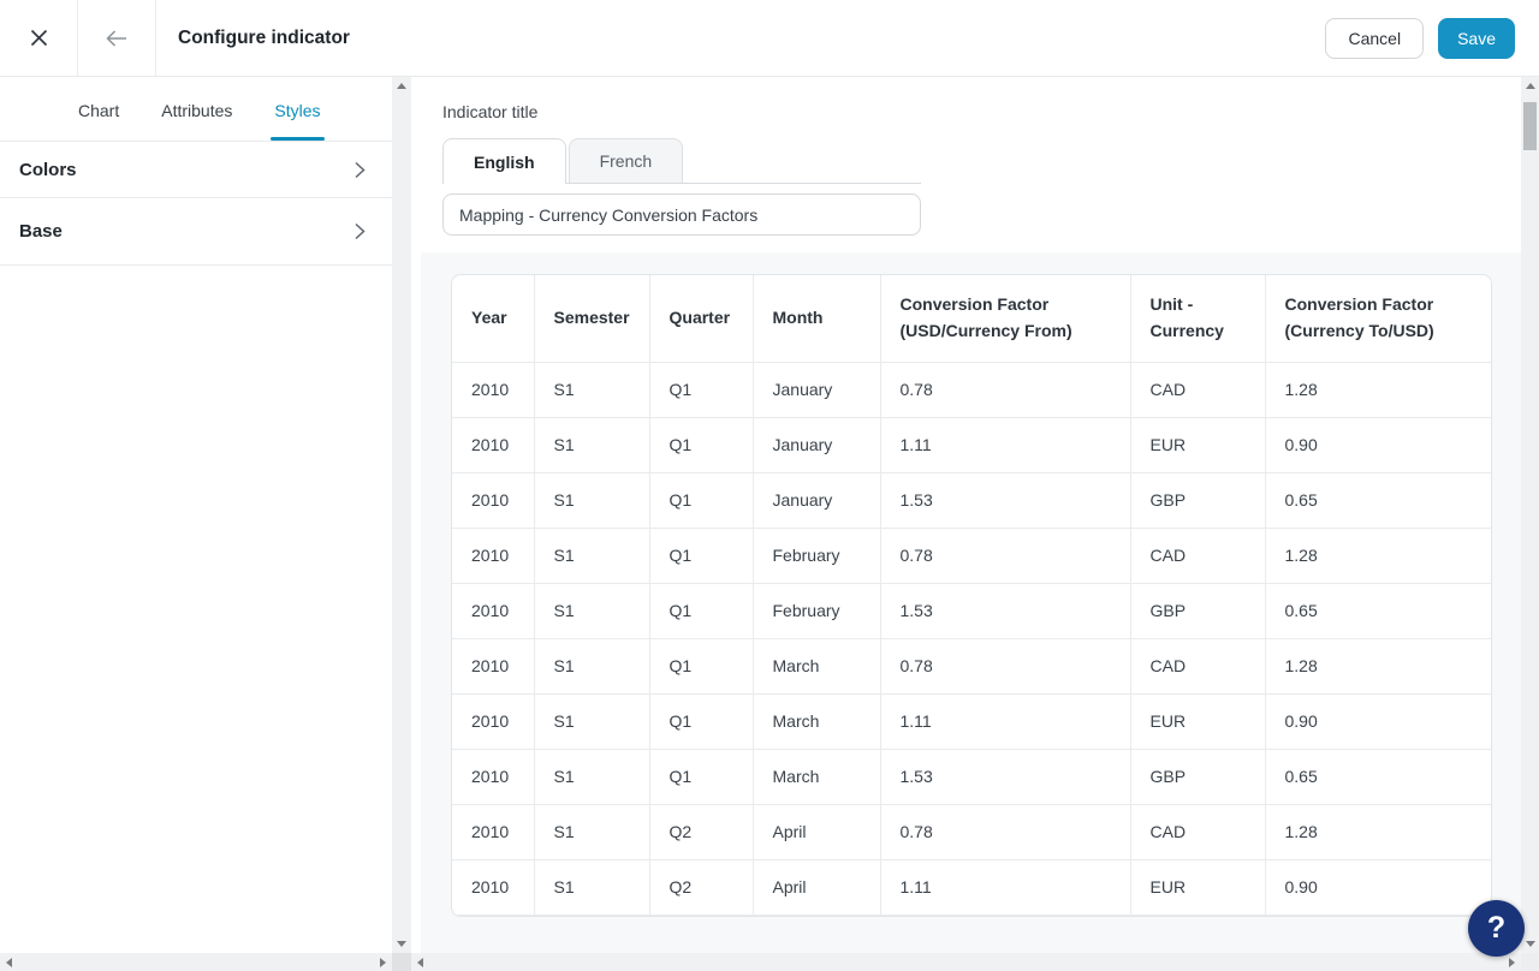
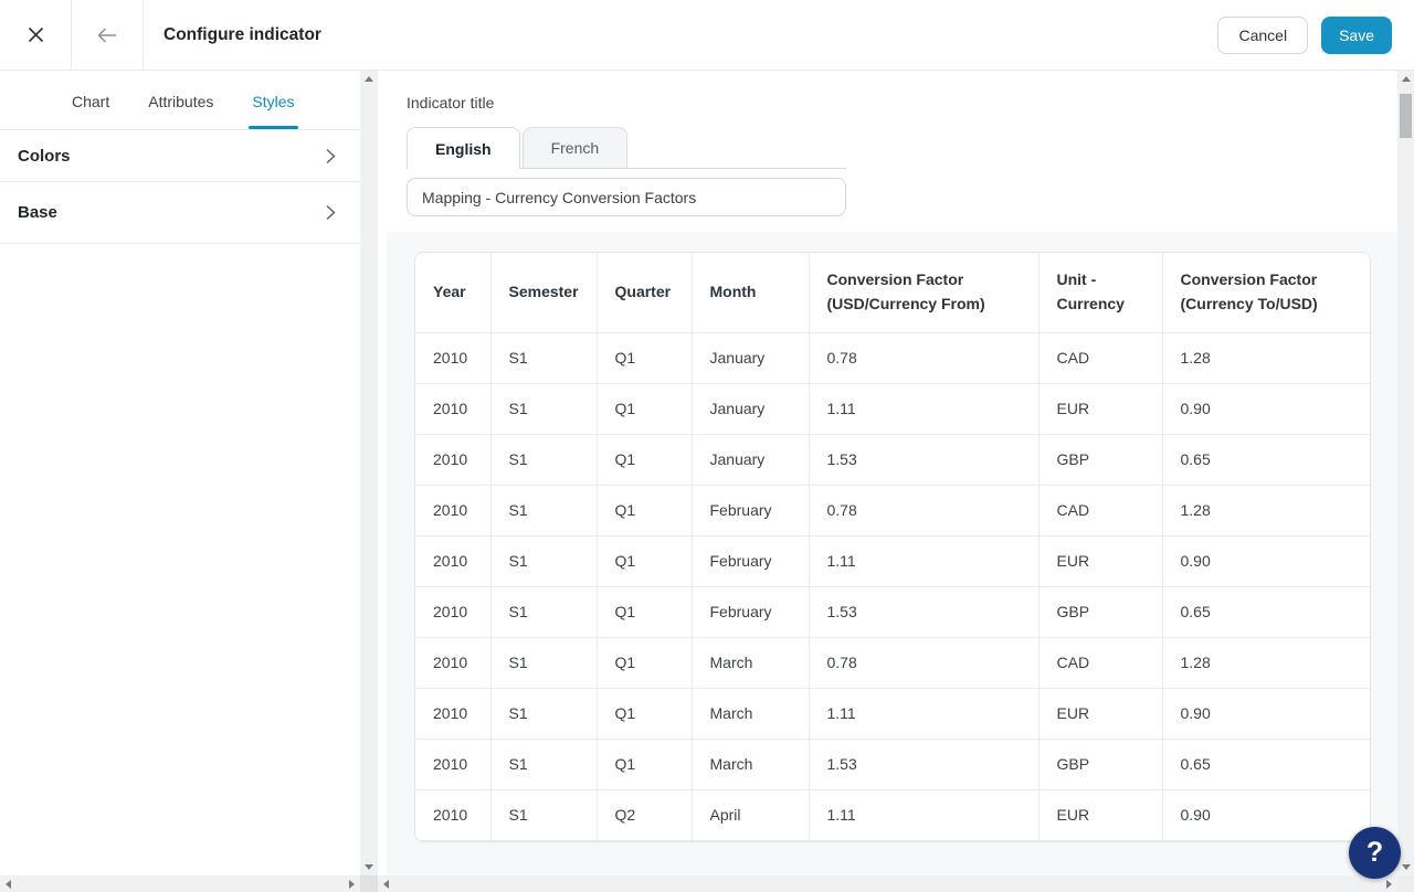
  Configure indicator
  Cancel
  Save
  Chart
  Attributes
  Styles
  Colors
  Base
  Indicator title
  English
  French
  Mapping - Currency Conversion Factors
  Year	Semester	Quarter	Month	Conversion Factor (USD/Currency From)	Unit - Currency	Conversion Factor (Currency To/USD)
  2010	S1	Q1	January	0.78	CAD	1.28
  2010	S1	Q1	January	1.11	EUR	0.90
  2010	S1	Q1	January	1.53	GBP	0.65
  2010	S1	Q1	February	0.78	CAD	1.28
+ 2010	S1	Q1	February	1.11	EUR	0.90
  2010	S1	Q1	February	1.53	GBP	0.65
  2010	S1	Q1	March	0.78	CAD	1.28
  2010	S1	Q1	March	1.11	EUR	0.90
  2010	S1	Q1	March	1.53	GBP	0.65
- 2010	S1	Q2	April	0.78	CAD	1.28
  2010	S1	Q2	April	1.11	EUR	0.90
  ?
